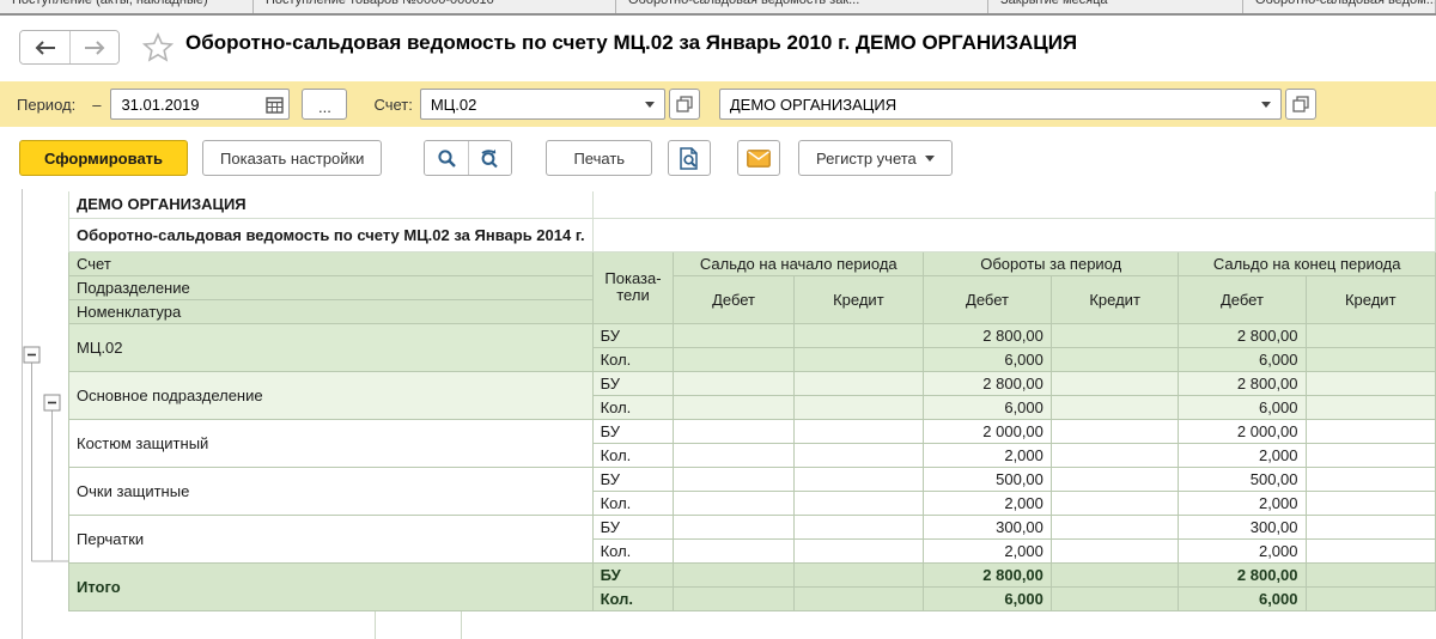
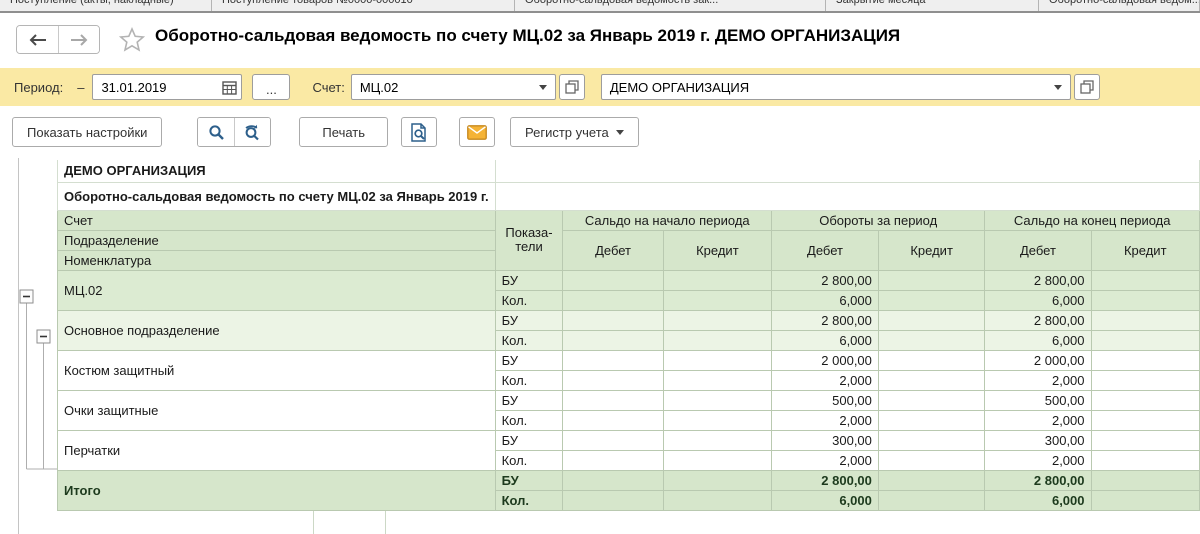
  Поступление (акты, накладные)
  Поступление товаров №0000-000010
  Оборотно-сальдовая ведомость зак...
  Закрытие месяца
  Оборотно-сальдовая ведом..
- Оборотно-сальдовая ведомость по счету МЦ.02 за Январь 2010 г. ДЕМО ОРГАНИЗАЦИЯ
+ Оборотно-сальдовая ведомость по счету МЦ.02 за Январь 2019 г. ДЕМО ОРГАНИЗАЦИЯ
  Период:
  –
  31.01.2019
  ...
  Счет:
  МЦ.02
  ДЕМО ОРГАНИЗАЦИЯ
- Сформировать
  Показать настройки
  Печать
  Регистр учета
  ДЕМО ОРГАНИЗАЦИЯ
- Оборотно-сальдовая ведомость по счету МЦ.02 за Январь 2014 г.
+ Оборотно-сальдовая ведомость по счету МЦ.02 за Январь 2019 г.
  Счет	Показа- тели	Сальдо на начало периода	Обороты за период	Сальдо на конец периода
  Подразделение	Дебет	Кредит	Дебет	Кредит	Дебет	Кредит
  Номенклатура
  МЦ.02	БУ			2 800,00		2 800,00
  Кол.			6,000		6,000
  Основное подразделение	БУ			2 800,00		2 800,00
  Кол.			6,000		6,000
  Костюм защитный	БУ			2 000,00		2 000,00
  Кол.			2,000		2,000
  Очки защитные	БУ			500,00		500,00
  Кол.			2,000		2,000
  Перчатки	БУ			300,00		300,00
  Кол.			2,000		2,000
  Итого	БУ			2 800,00		2 800,00
  Кол.			6,000		6,000
